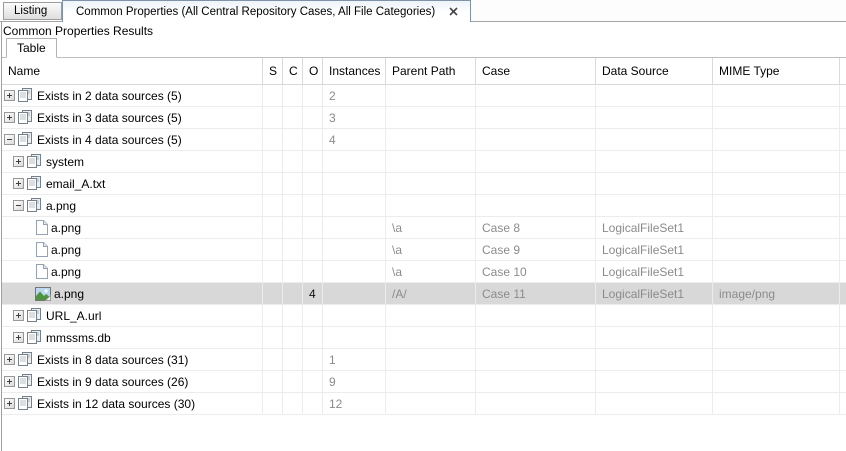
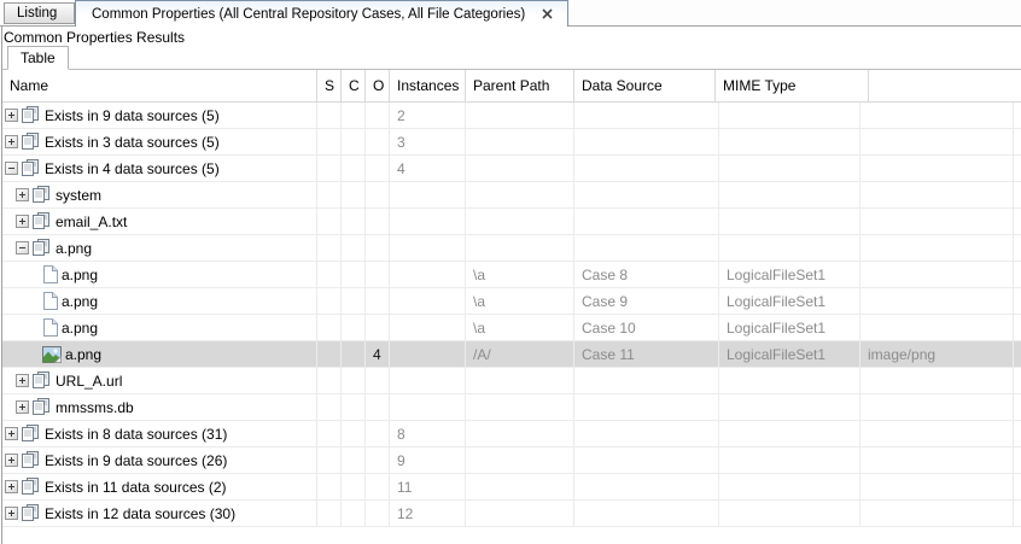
  Listing
  Common Properties (All Central Repository Cases, All File Categories)
  Common Properties Results
  Table
  Name
  S
  C
  O
  Instances
  Parent Path
- Case
  Data Source
  MIME Type
- Exists in 2 data sources (5)
+ Exists in 9 data sources (5)
  2
  Exists in 3 data sources (5)
  3
  Exists in 4 data sources (5)
  4
  system
  email_A.txt
  a.png
  a.png
  \a
  Case 8
  LogicalFileSet1
  a.png
  \a
  Case 9
  LogicalFileSet1
  a.png
  \a
  Case 10
  LogicalFileSet1
  a.png
  4
  /A/
  Case 11
  LogicalFileSet1
  image/png
  URL_A.url
  mmssms.db
  Exists in 8 data sources (31)
- 1
+ 8
  Exists in 9 data sources (26)
  9
+ Exists in 11 data sources (2)
+ 11
  Exists in 12 data sources (30)
  12
